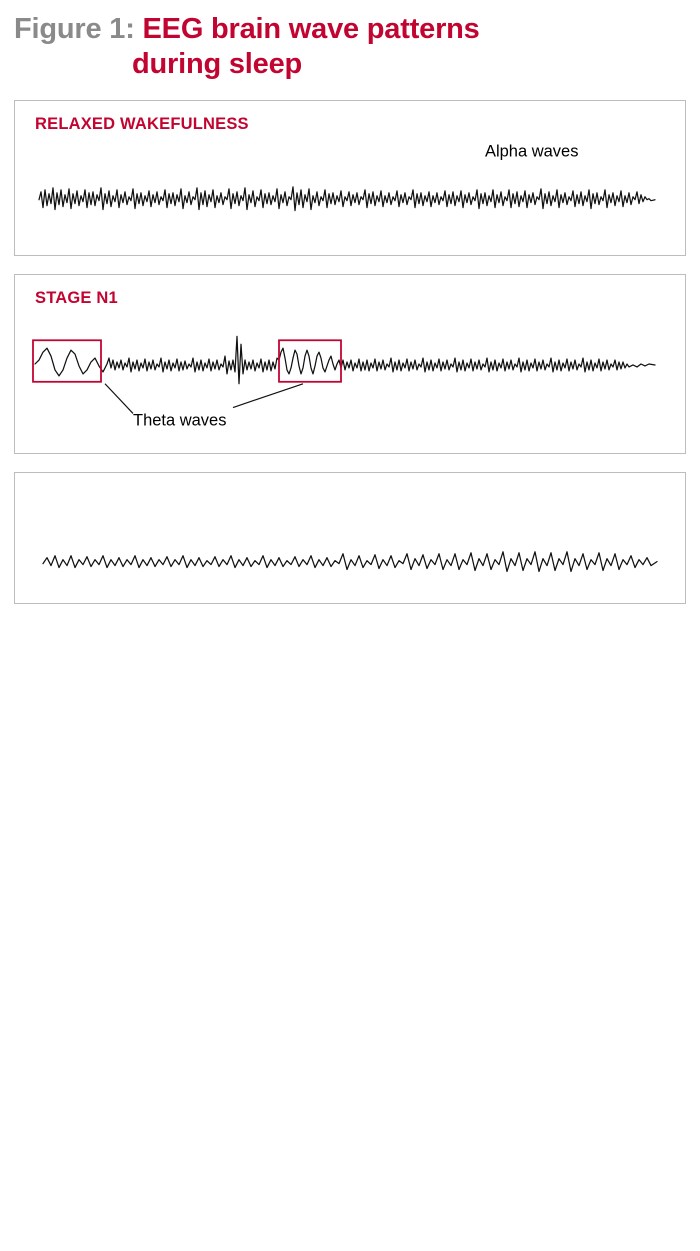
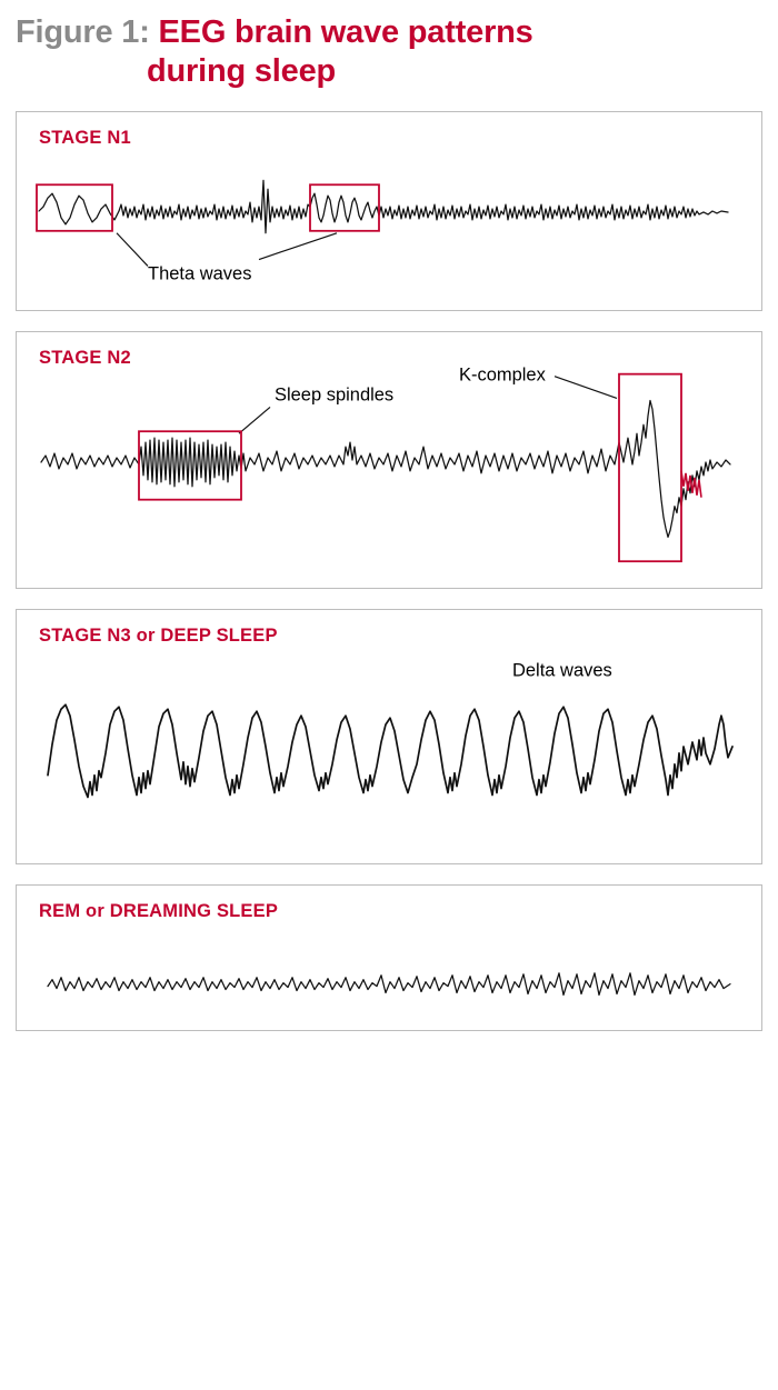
  Figure 1: EEG brain wave patterns
  during sleep
- RELAXED WAKEFULNESS
- Alpha waves
  STAGE N1
  Theta waves
+ STAGE N2
+ Sleep spindles
+ K-complex
+ STAGE N3 or DEEP SLEEP
+ Delta waves
+ REM or DREAMING SLEEP
